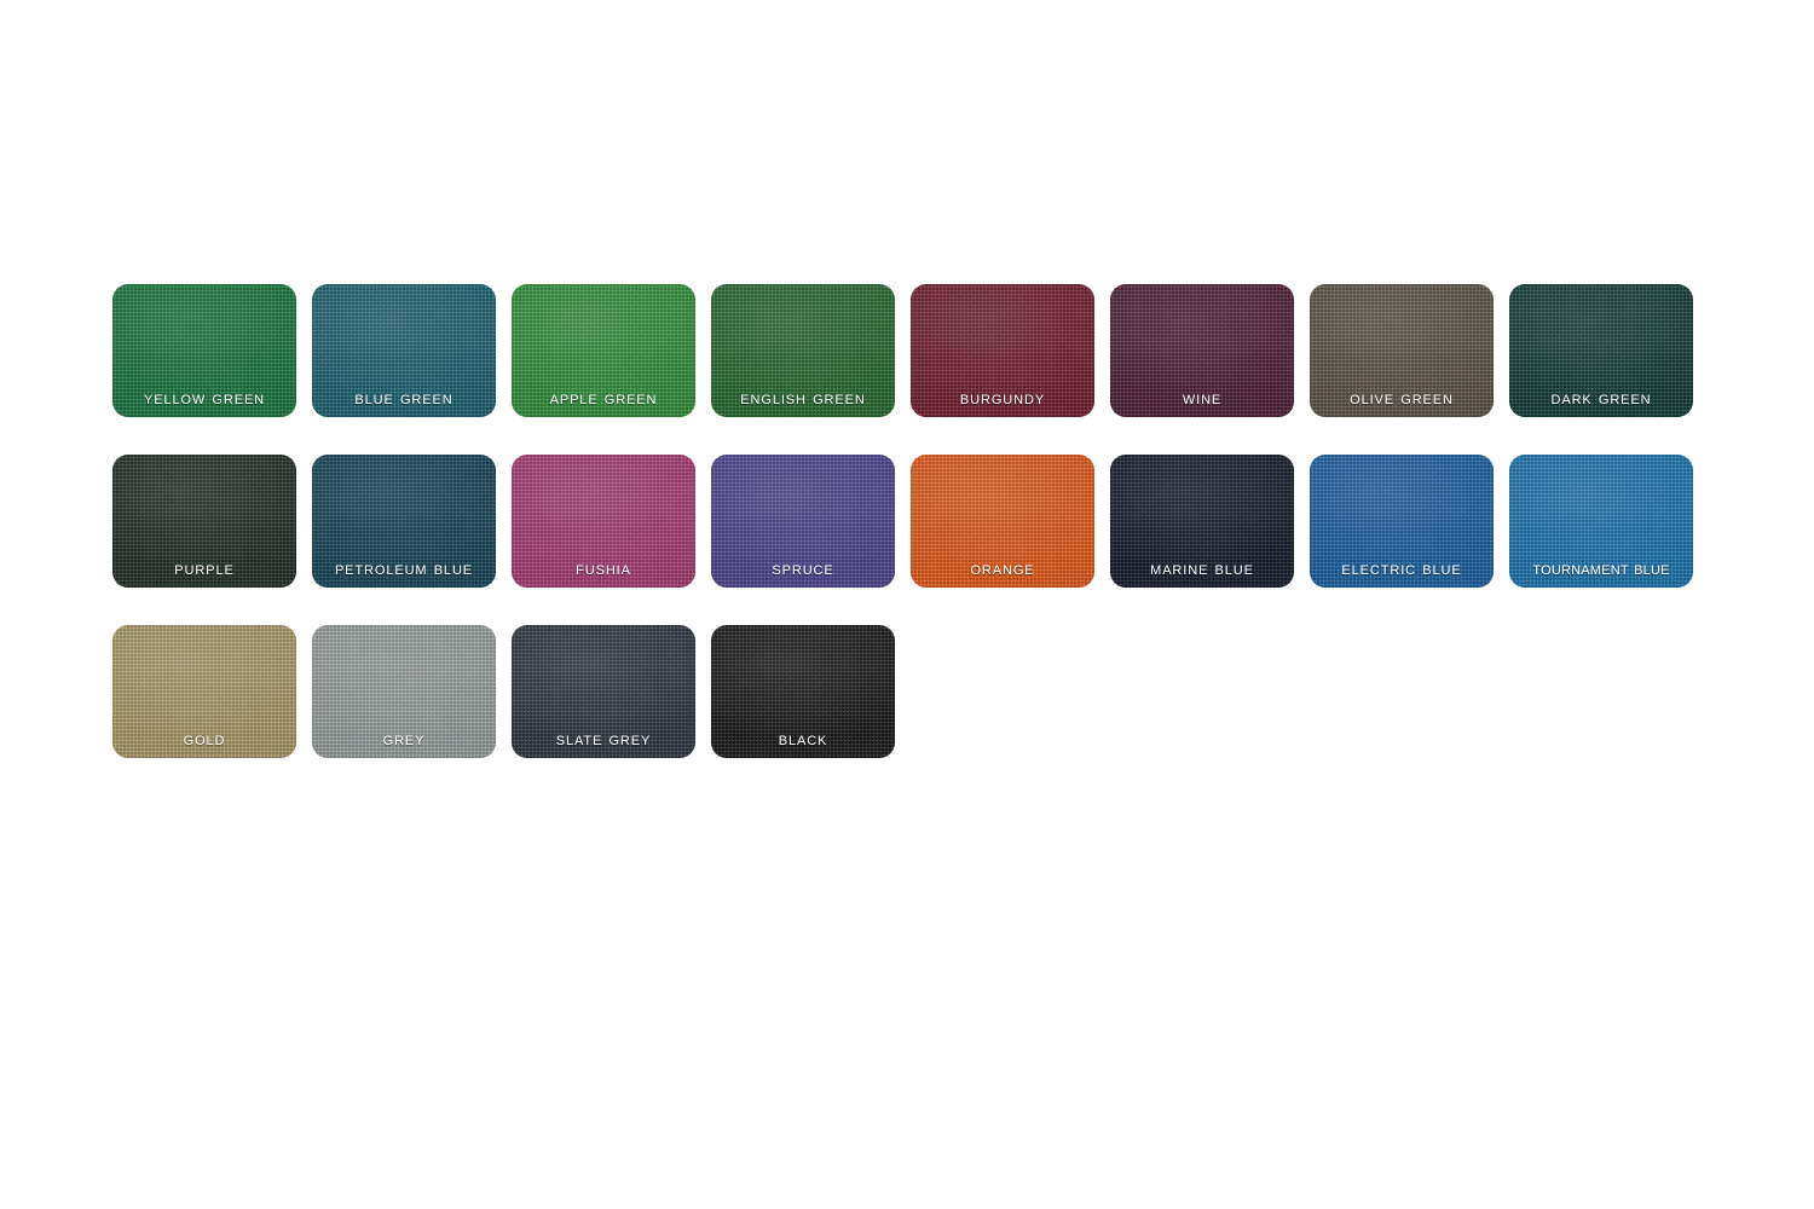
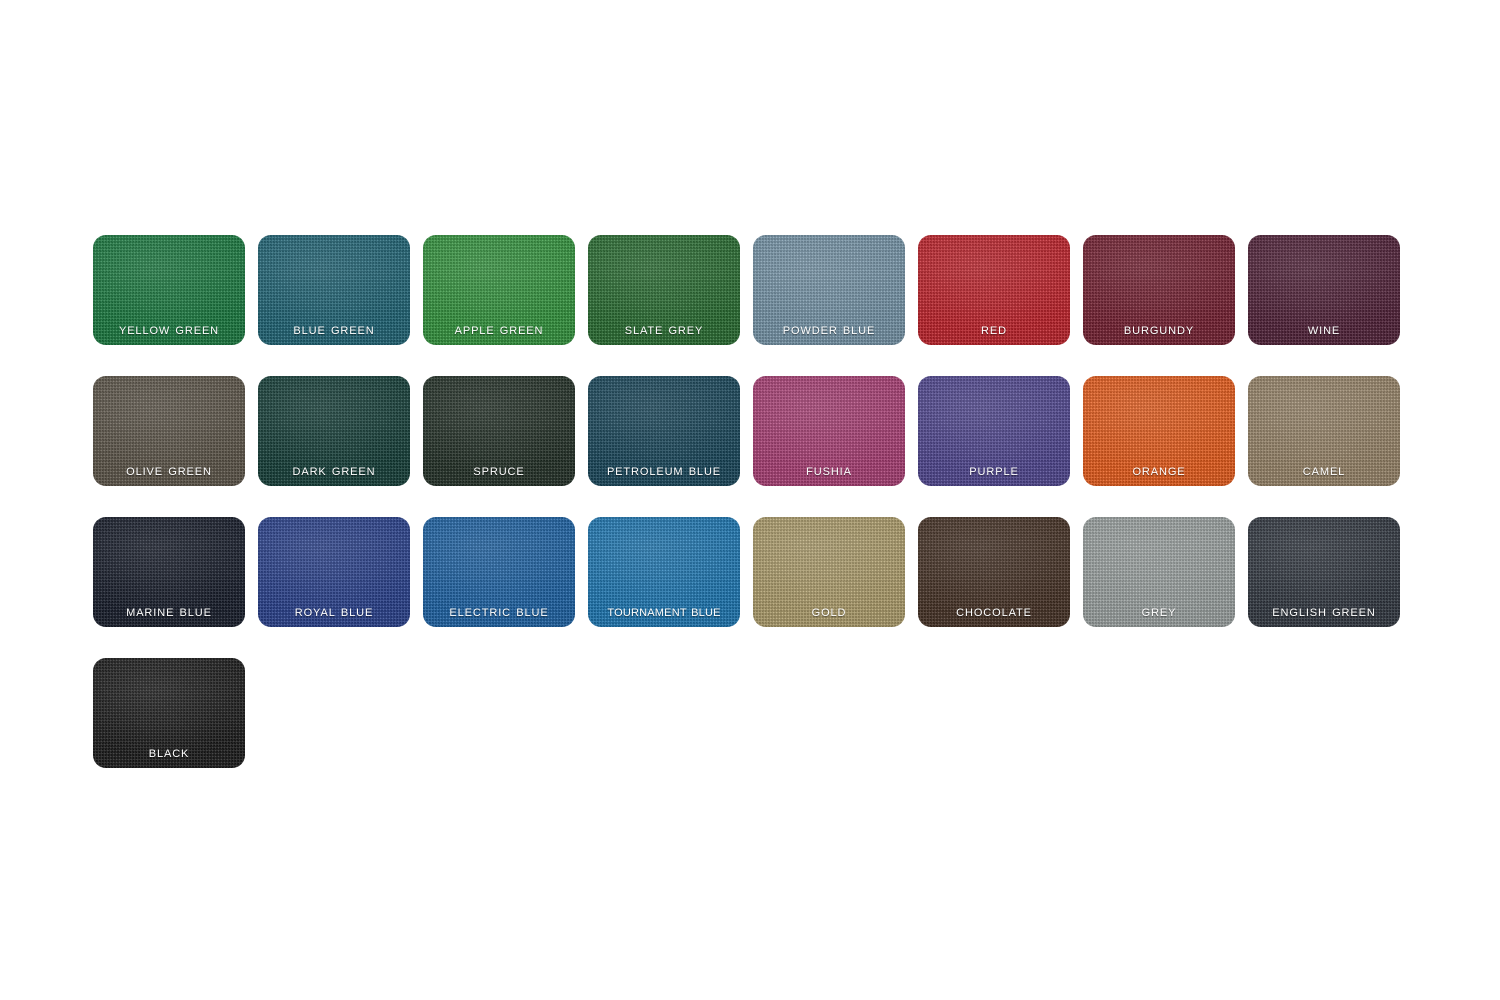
  yellow green
  blue green
  apple green
- english green
+ slate grey
+ powder blue
+ red
  burgundy
  wine
  olive green
  dark green
- purple
+ spruce
  petroleum blue
  fushia
- spruce
+ purple
  orange
+ camel
  marine blue
+ royal blue
  electric blue
  tournament blue
  gold
+ chocolate
  grey
- slate grey
+ english green
  black
